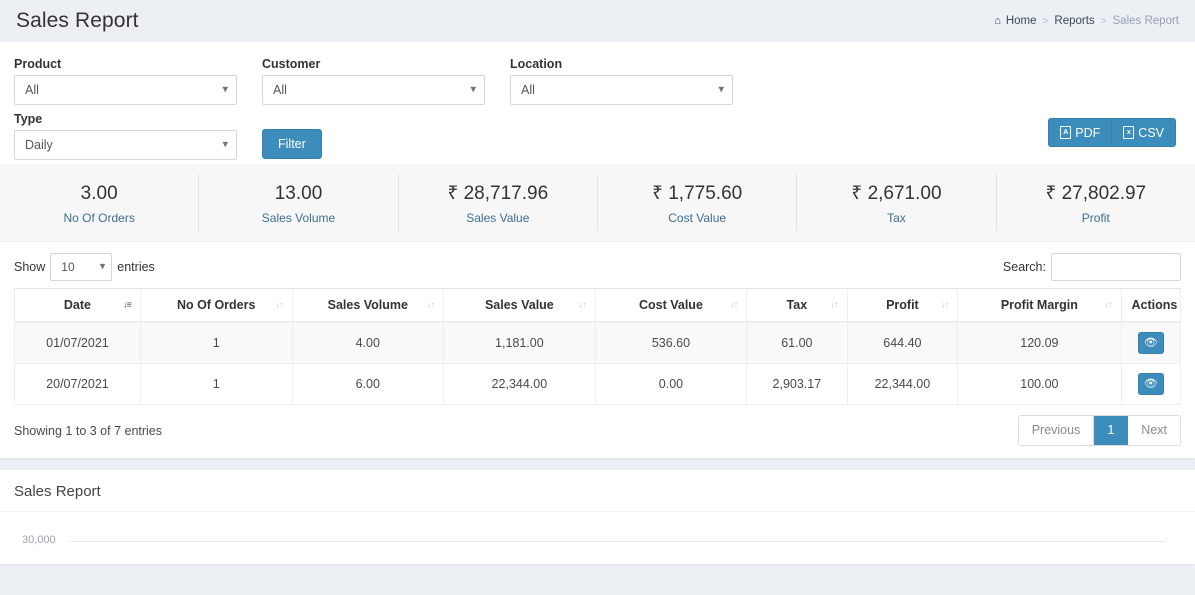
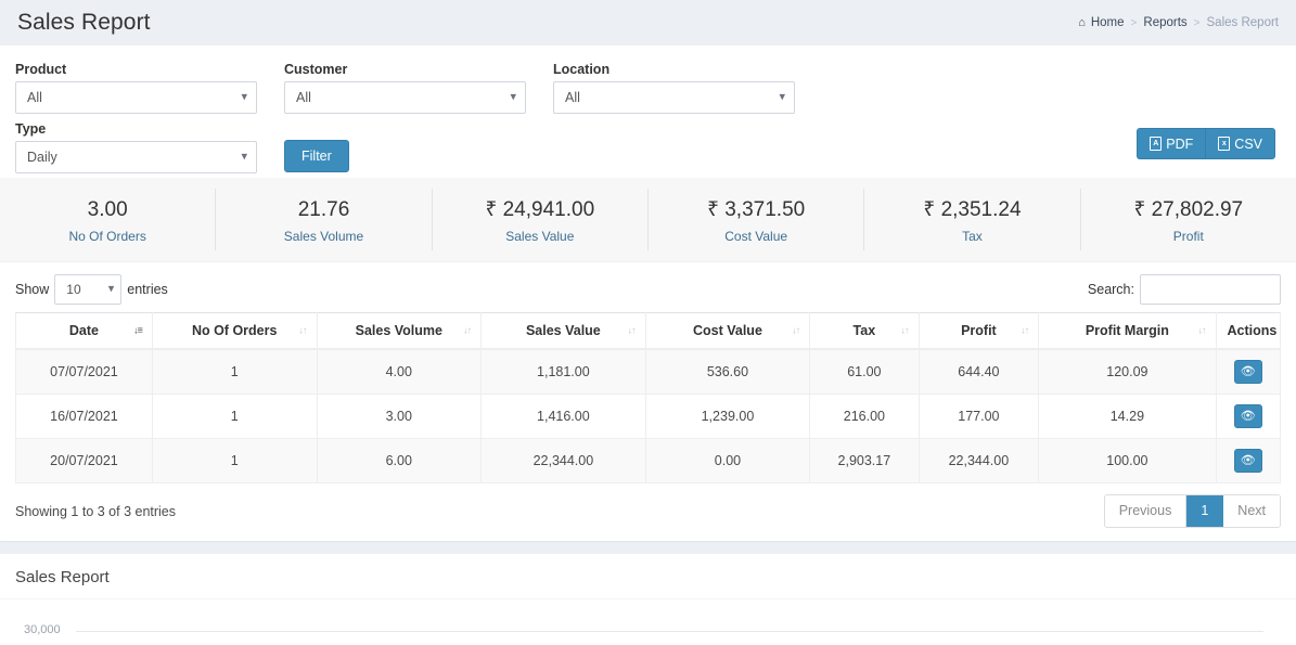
  Sales Report
  ⌂
  Home
  >
  Reports
  >
  Sales Report
  Product
  All
  ▾
  Customer
  All
  ▾
  Location
  All
  ▾
  Type
  Daily
  ▾
  Filter
  PDF
  CSV
  3.00
  No Of Orders
- 13.00
+ 21.76
  Sales Volume
- ₹ 28,717.96
+ ₹ 24,941.00
  Sales Value
- ₹ 1,775.60
+ ₹ 3,371.50
  Cost Value
- ₹ 2,671.00
+ ₹ 2,351.24
  Tax
  ₹ 27,802.97
  Profit
  Show
  10
  ▾
  entries
  Search:
  Date ↓≡	No Of Orders ↓↑	Sales Volume ↓↑	Sales Value ↓↑	Cost Value ↓↑	Tax ↓↑	Profit ↓↑	Profit Margin ↓↑	Actions
- 01/07/2021	1	4.00	1,181.00	536.60	61.00	644.40	120.09	👁
+ 07/07/2021	1	4.00	1,181.00	536.60	61.00	644.40	120.09	👁
+ 16/07/2021	1	3.00	1,416.00	1,239.00	216.00	177.00	14.29	👁
  20/07/2021	1	6.00	22,344.00	0.00	2,903.17	22,344.00	100.00	👁
- Showing 1 to 3 of 7 entries
+ Showing 1 to 3 of 3 entries
  Previous
  1
  Next
  Sales Report
  30,000
